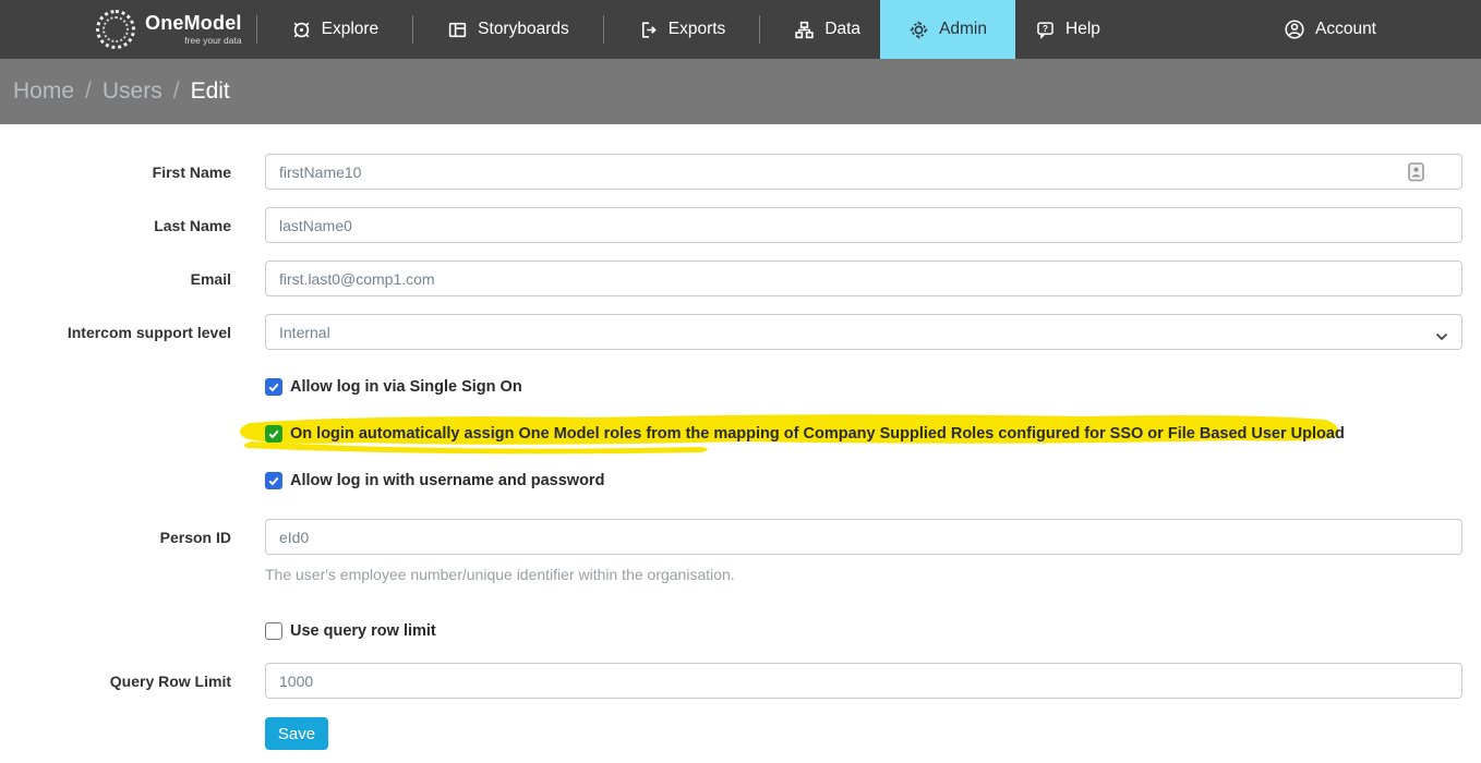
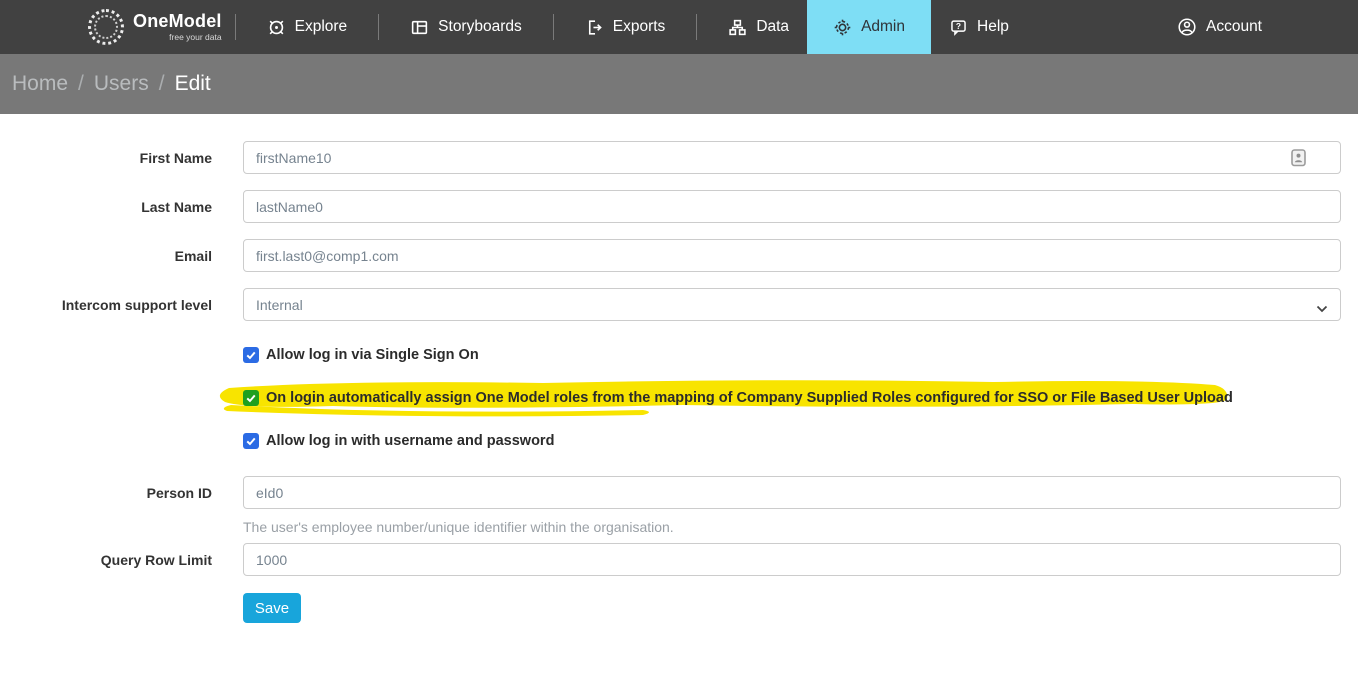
  OneModel
  free your data
  Explore
  Storyboards
  Exports
  Data
  Admin
  ?
  Help
  Account
  Home
  /
  Users
  /
  Edit
  First Name
  firstName10
  Last Name
  lastName0
  Email
  first.last0@comp1.com
  Intercom support level
  Internal
  Allow log in via Single Sign On
  On login automatically assign One Model roles from the mapping of Company Supplied Roles configured for SSO or File Based User Upload
  Allow log in with username and password
  Person ID
  eId0
  The user's employee number/unique identifier within the organisation.
- Use query row limit
  Query Row Limit
  1000
  Save
